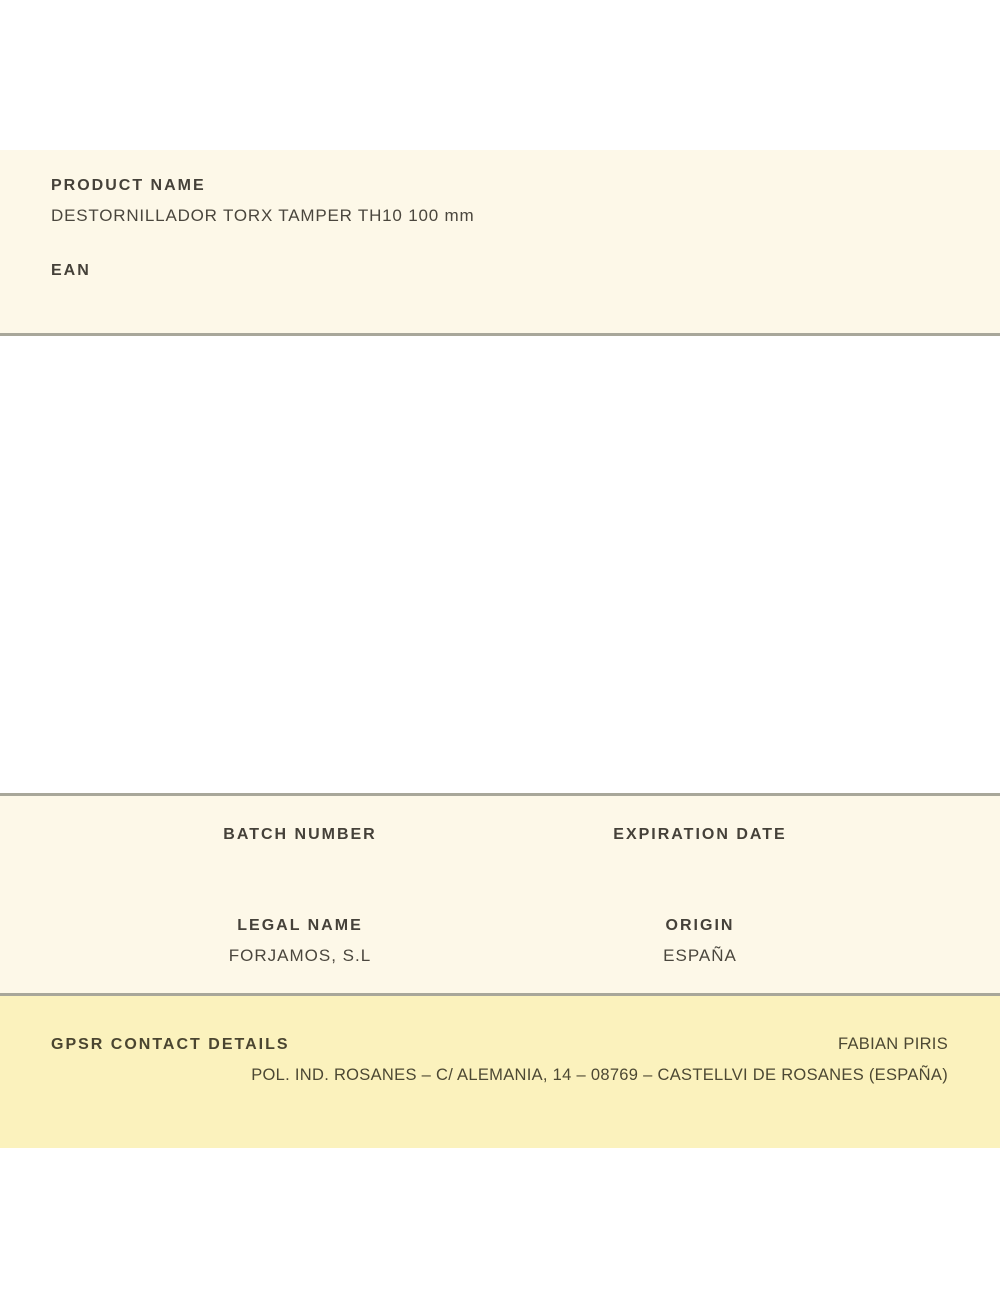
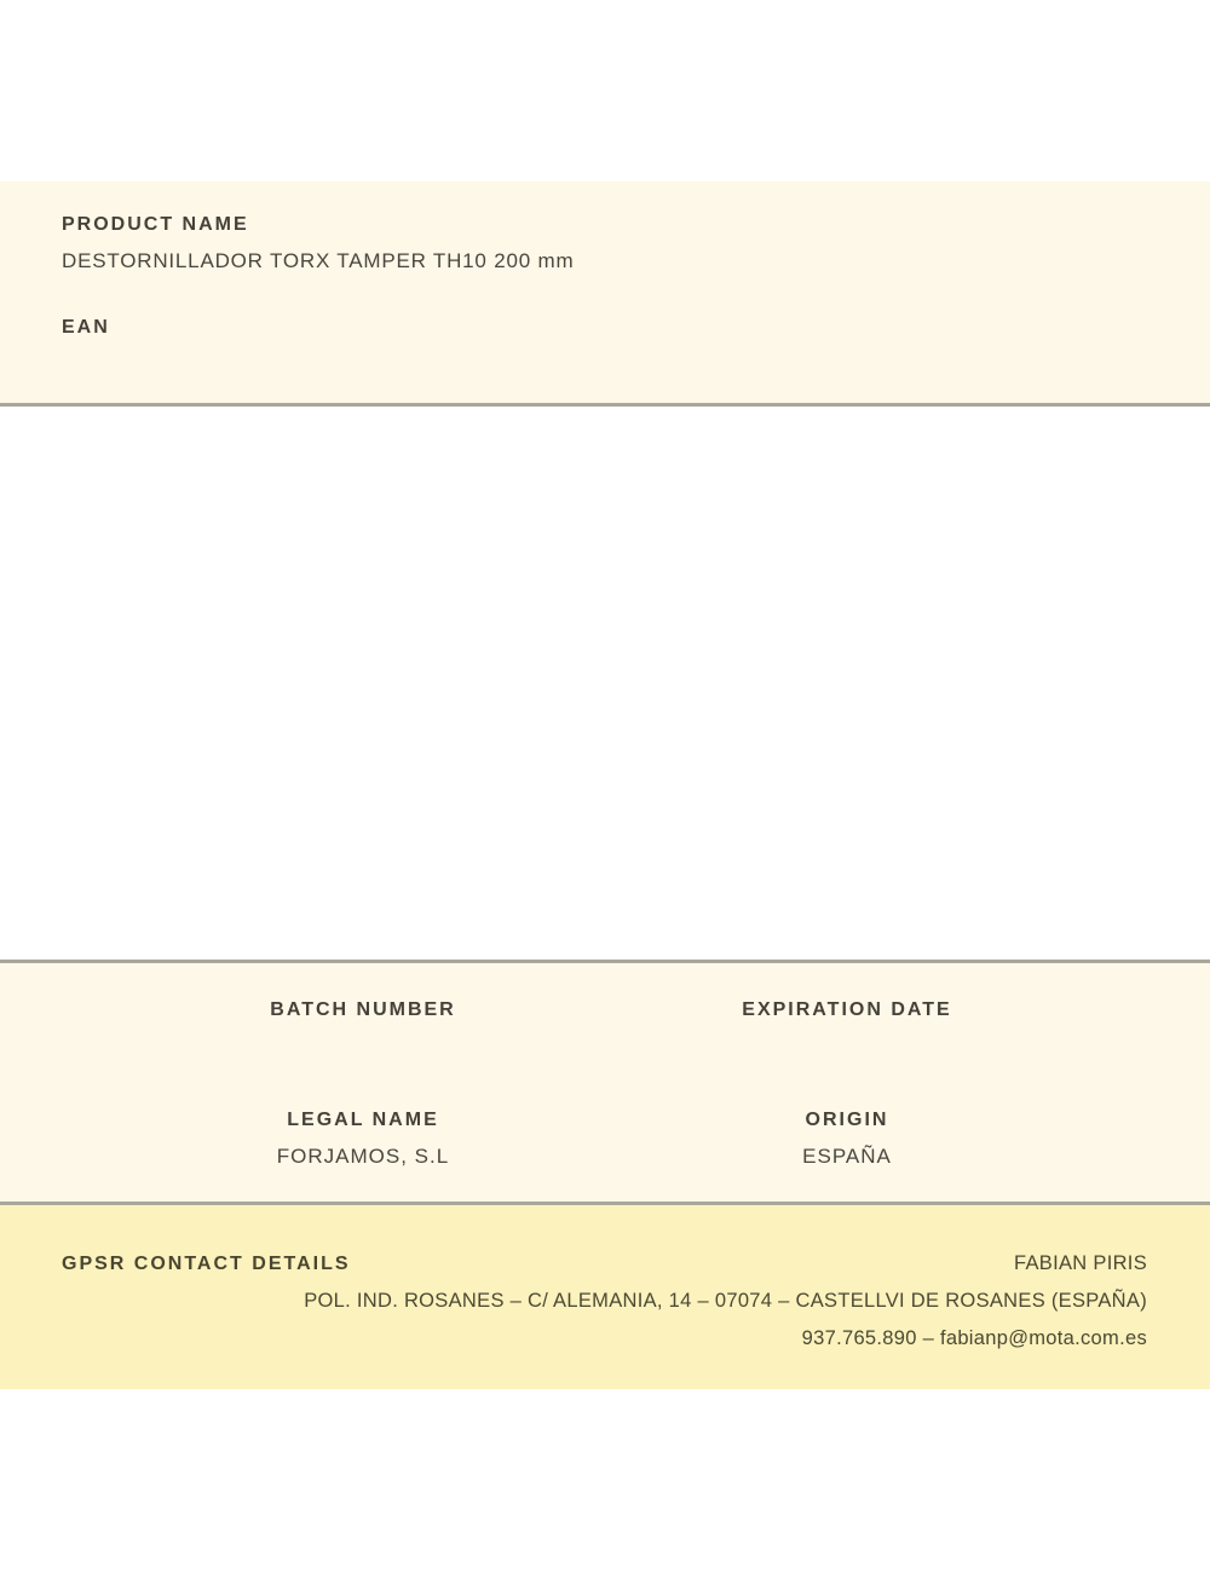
  PRODUCT NAME
- DESTORNILLADOR TORX TAMPER TH10 100 mm
+ DESTORNILLADOR TORX TAMPER TH10 200 mm
  EAN
  BATCH NUMBER
  EXPIRATION DATE
  LEGAL NAME
  FORJAMOS, S.L
  ORIGIN
  ESPAÑA
  GPSR CONTACT DETAILS
  FABIAN PIRIS
- POL. IND. ROSANES – C/ ALEMANIA, 14 – 08769 – CASTELLVI DE ROSANES (ESPAÑA)
+ POL. IND. ROSANES – C/ ALEMANIA, 14 – 07074 – CASTELLVI DE ROSANES (ESPAÑA)
+ 937.765.890 – fabianp@mota.com.es
